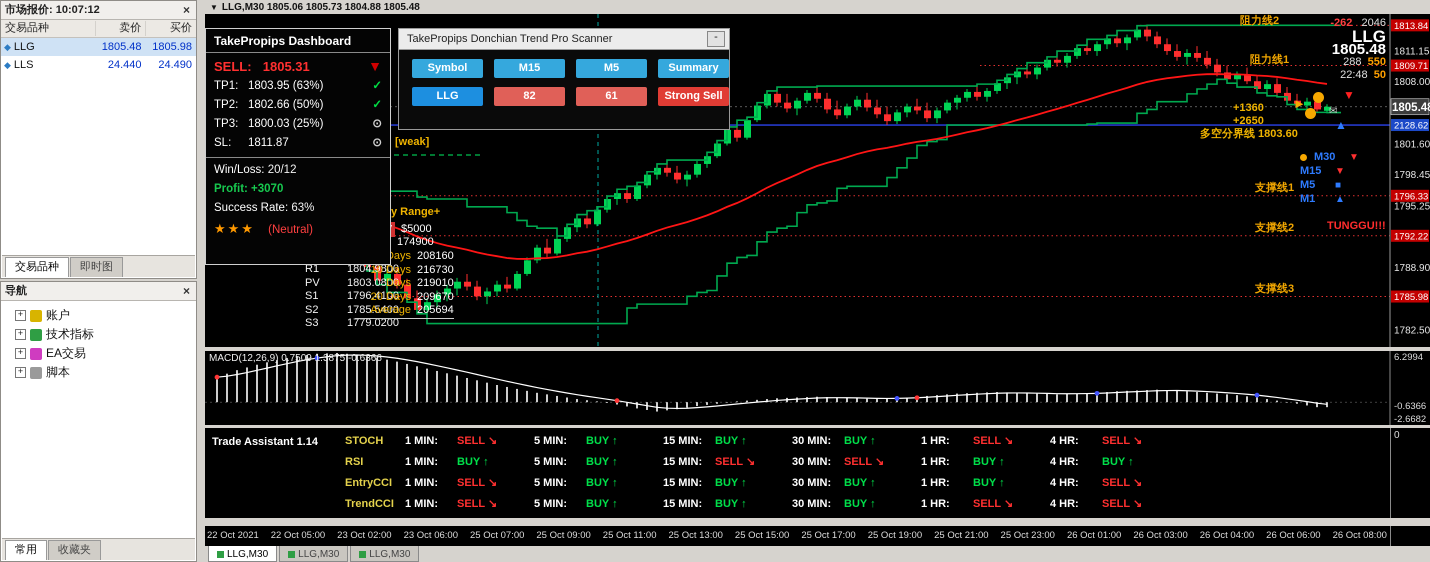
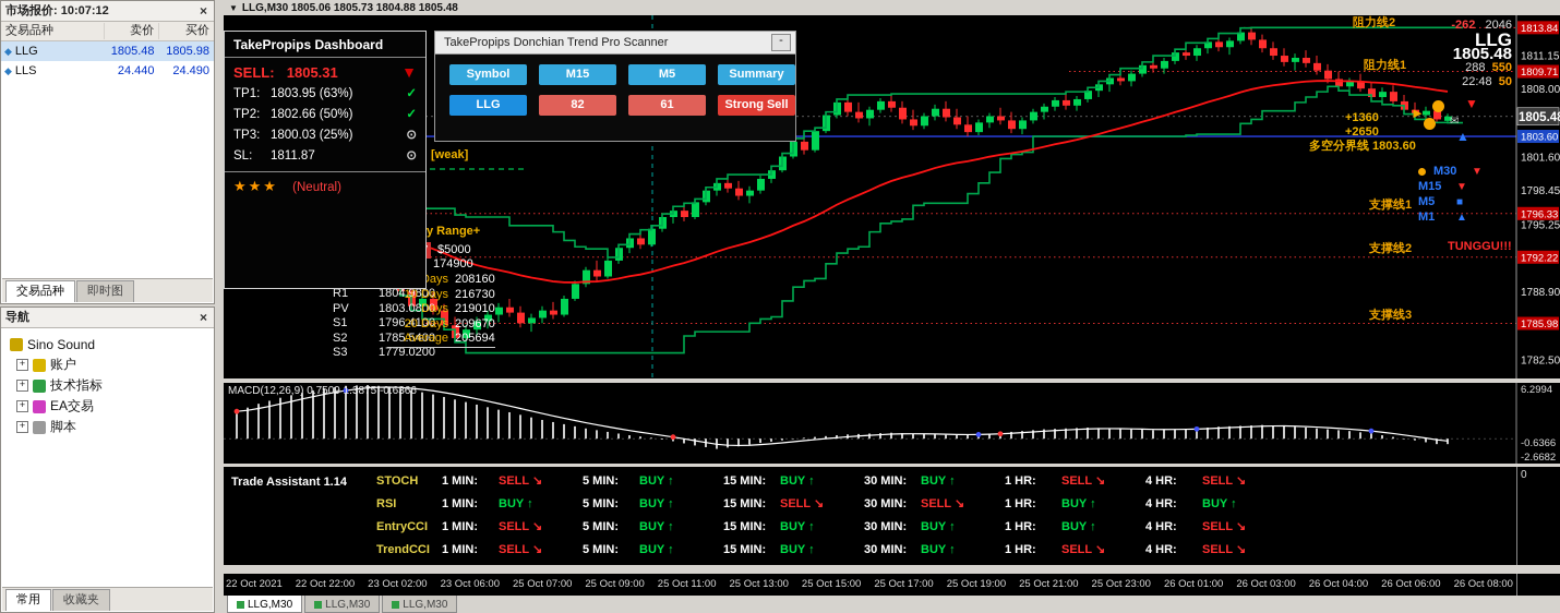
  市场报价: 10:07:12
  ×
  交易品种
  卖价
  买价
  ◆
  LLG
  1805.48
  1805.98
  ◆
  LLS
  24.440
  24.490
  交易品种
  即时图
  导航
  ×
+ Sino Sound
  +
  账户
  +
  技术指标
  +
  EA交易
  +
  脚本
  常用
  收藏夹
  ▼
  LLG,M30 1805.06 1805.73 1804.88 1805.48
  1811.15
  1808.00
  1801.60
  1798.45
  1795.25
  1788.90
  1782.50
  1813.84
  1809.71
  1796.33
  1792.22
  1785.98
- 2128.62
+ 1803.60
  1805.4
  阻力线2
  阻力线1
  支撑线1
  支撑线2
  支撑线3
  TUNGGU!!!
  [weak]
  多空分界线 1803.60
  +1360
  +2650
  -262 2046
  LLG
  1805.48
  288 550
  22:48 50
  ►
  ▼
  ▲
  ✉
  M30
  ▼
  M15
  ▼
  M5
  ■
  M1
  ▲
  R1
  1804.9800
  PV
  1803.0800
  S1
  1796.4100
  S2
  1785.5400
  S3
  1779.0200
  y Range+
  $5000
  174900
  ays
  208160
  10 Days
  216730
  Days
  219010
  20 Days
  209670
  Average
  205694
  TakePropips Dashboard
  SELL: 1805.31
  ▼
  TP1: 1803.95 (63%)
  ✓
  TP2: 1802.66 (50%)
  ✓
  TP3: 1800.03 (25%)
  ⊙
  SL: 1811.87
  ⊙
- Win/Loss: 20/12
- Profit: +3070
- Success Rate: 63%
  ★★★ (Neutral)
  TakePropips Donchian Trend Pro Scanner
  -
  Symbol
  M15
  M5
  Summary
  LLG
  82
  61
  Strong Sell
  MACD(12,26,9) 0.7509 1.3875 -0.6366
  6.2994
  -0.6366
  -2.6682
  Trade Assistant 1.14
  0
  STOCH
  1 MIN:
  SELL ↘
  5 MIN:
  BUY ↑
  15 MIN:
  BUY ↑
  30 MIN:
  BUY ↑
  1 HR:
  SELL ↘
  4 HR:
  SELL ↘
  RSI
  1 MIN:
  BUY ↑
  5 MIN:
  BUY ↑
  15 MIN:
  SELL ↘
  30 MIN:
  SELL ↘
  1 HR:
  BUY ↑
  4 HR:
  BUY ↑
  EntryCCI
  1 MIN:
  SELL ↘
  5 MIN:
  BUY ↑
  15 MIN:
  BUY ↑
  30 MIN:
  BUY ↑
  1 HR:
  BUY ↑
  4 HR:
  SELL ↘
  TrendCCI
  1 MIN:
  SELL ↘
  5 MIN:
  BUY ↑
  15 MIN:
  BUY ↑
  30 MIN:
  BUY ↑
  1 HR:
  SELL ↘
  4 HR:
  SELL ↘
  22 Oct 2021
- 22 Oct 05:00
+ 22 Oct 22:00
  23 Oct 02:00
  23 Oct 06:00
  25 Oct 07:00
  25 Oct 09:00
  25 Oct 11:00
  25 Oct 13:00
  25 Oct 15:00
  25 Oct 17:00
  25 Oct 19:00
  25 Oct 21:00
  25 Oct 23:00
  26 Oct 01:00
  26 Oct 03:00
  26 Oct 04:00
  26 Oct 06:00
  26 Oct 08:00
  LLG,M30
  LLG,M30
  LLG,M30
